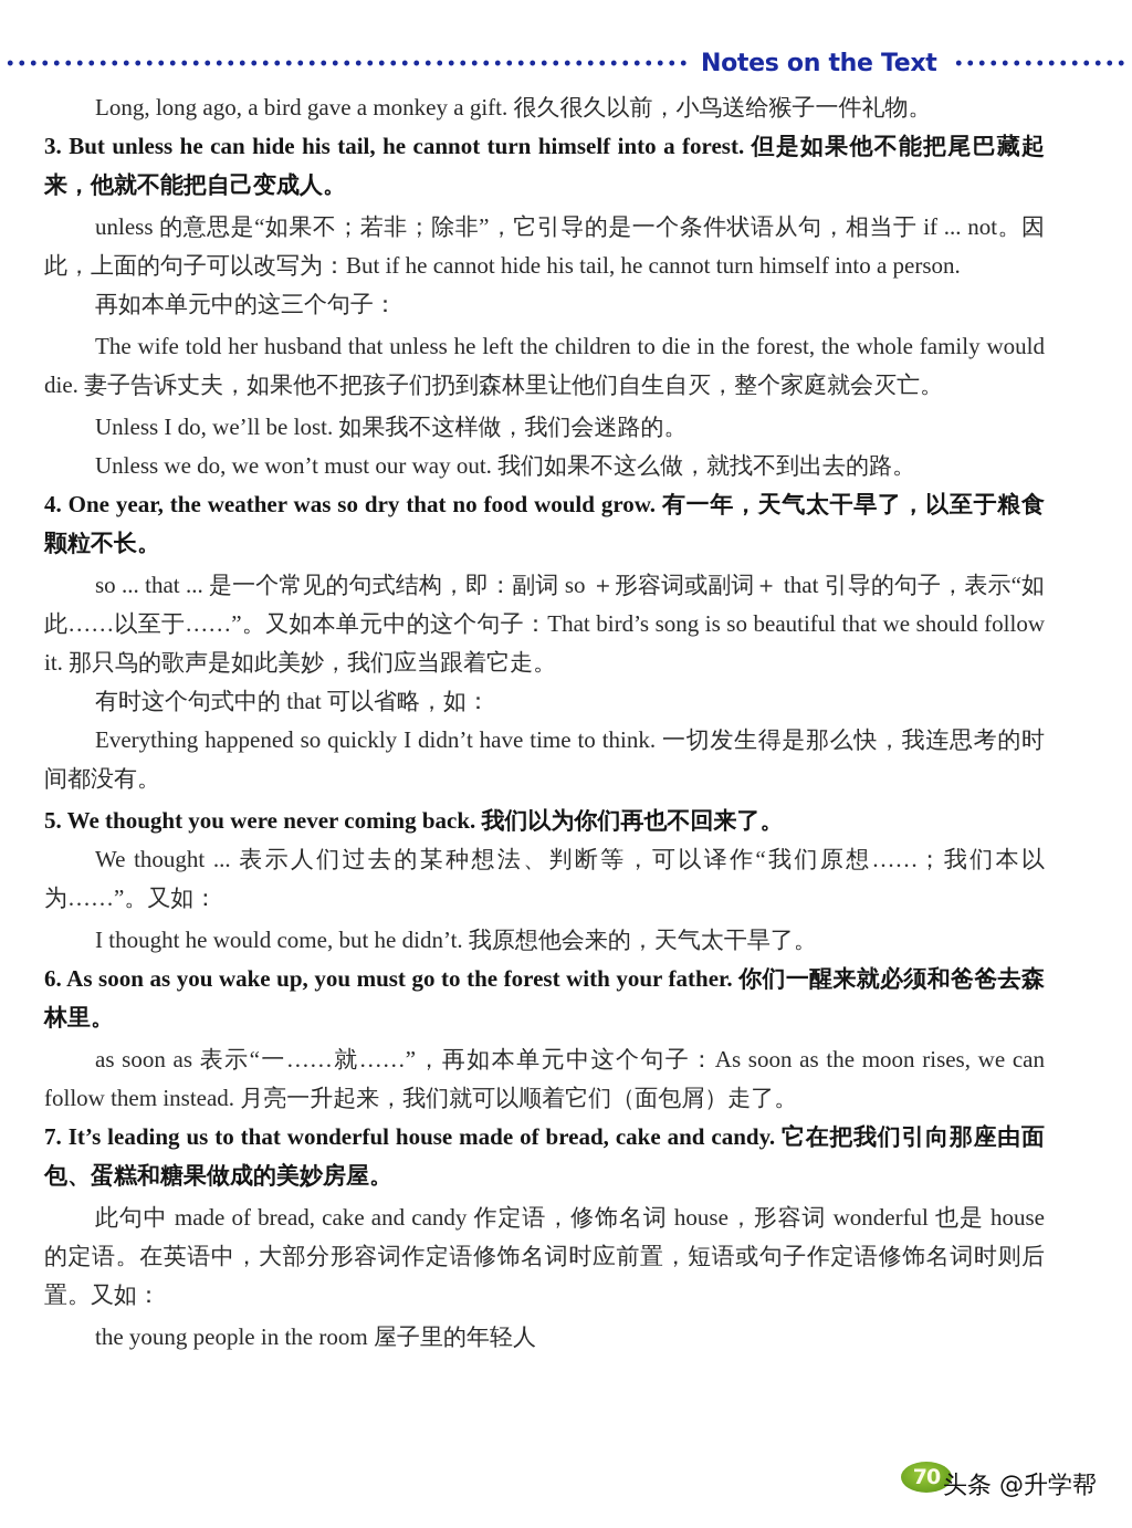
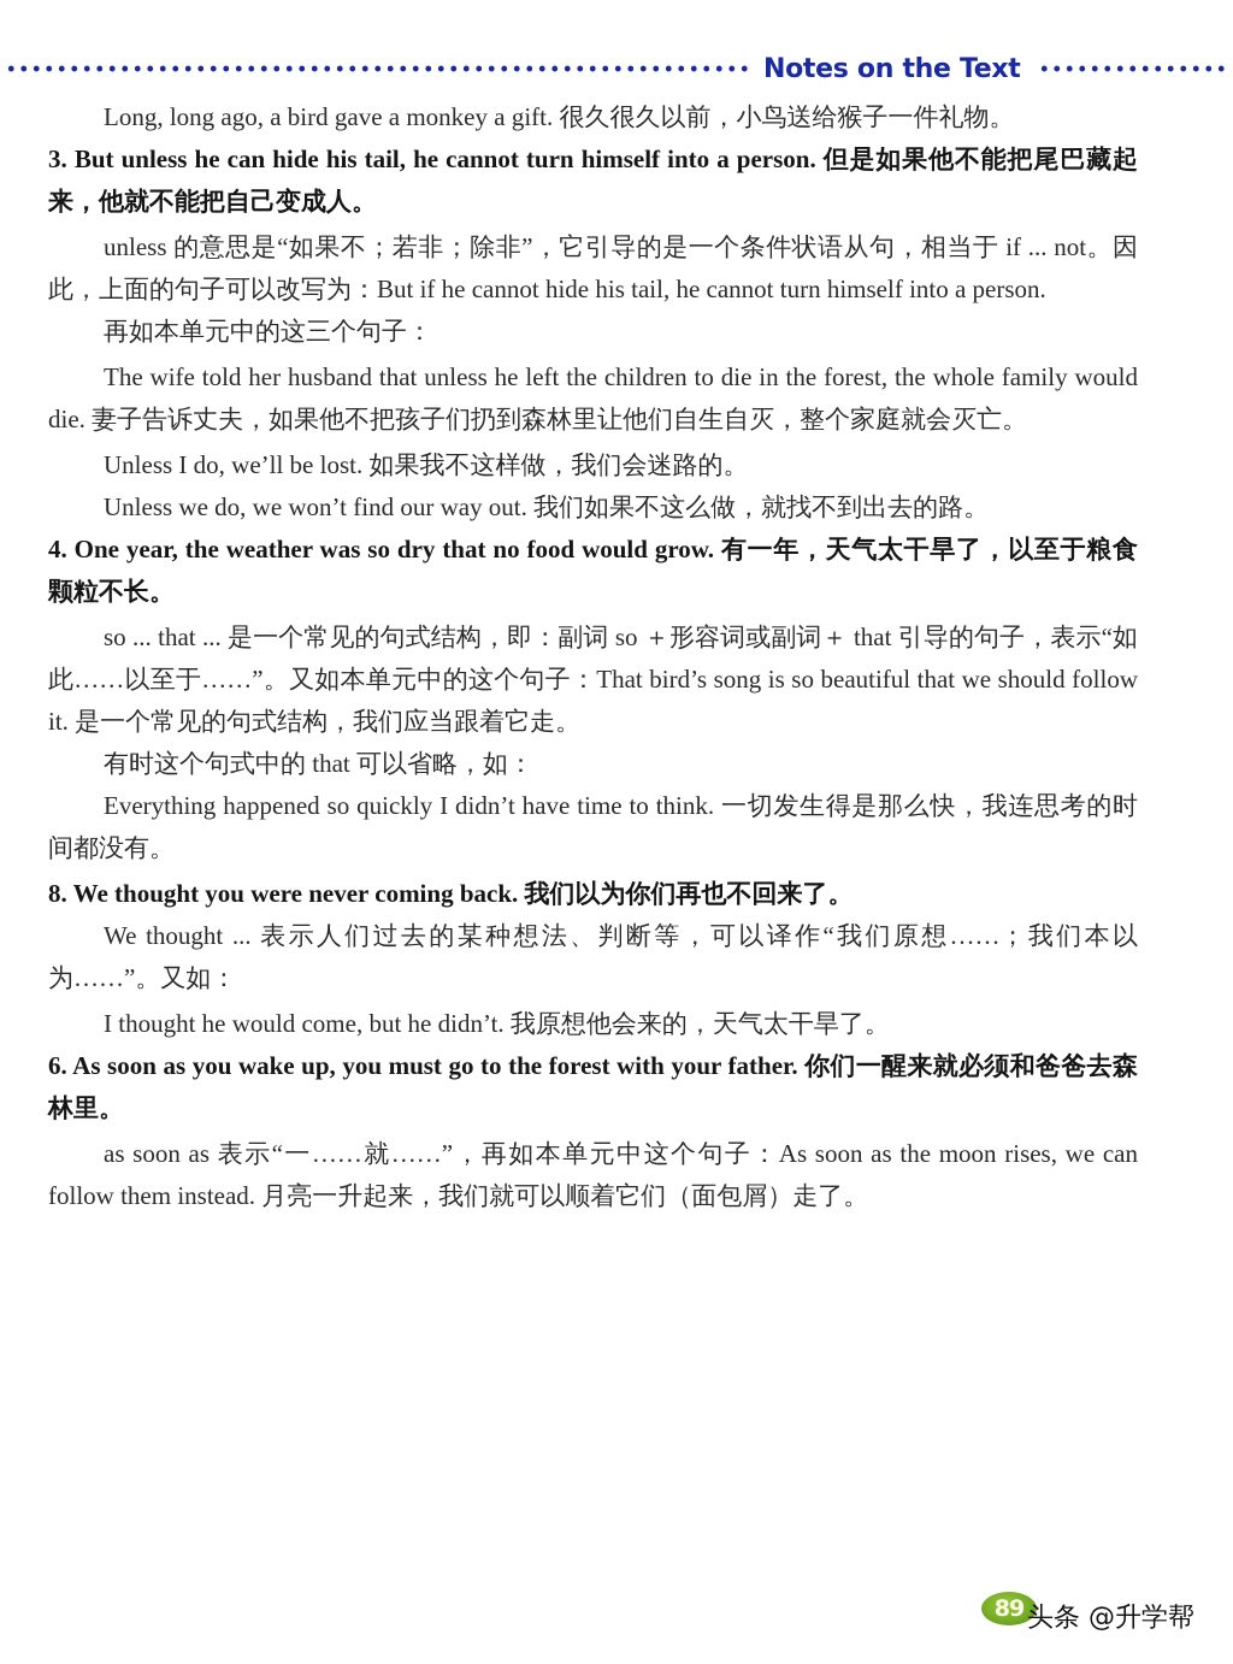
  Notes on the Text
  Long, long ago, a bird gave a monkey a gift. 很久很久以前，小鸟送给猴子一件礼物。
- 3. But unless he can hide his tail, he cannot turn himself into a forest. 但是如果他不能把尾巴藏起来，他就不能把自己变成人。
+ 3. But unless he can hide his tail, he cannot turn himself into a person. 但是如果他不能把尾巴藏起来，他就不能把自己变成人。
  unless 的意思是“如果不；若非；除非”，它引导的是一个条件状语从句，相当于 if ... not。因此，上面的句子可以改写为：But if he cannot hide his tail, he cannot turn himself into a person.
  再如本单元中的这三个句子：
  The wife told her husband that unless he left the children to die in the forest, the whole family would die. 妻子告诉丈夫，如果他不把孩子们扔到森林里让他们自生自灭，整个家庭就会灭亡。
  Unless I do, we’ll be lost. 如果我不这样做，我们会迷路的。
- Unless we do, we won’t must our way out. 我们如果不这么做，就找不到出去的路。
+ Unless we do, we won’t find our way out. 我们如果不这么做，就找不到出去的路。
  4. One year, the weather was so dry that no food would grow. 有一年，天气太干旱了，以至于粮食颗粒不长。
- so ... that ... 是一个常见的句式结构，即：副词 so ＋形容词或副词＋ that 引导的句子，表示“如此……以至于……”。又如本单元中的这个句子：That bird’s song is so beautiful that we should follow it. 那只鸟的歌声是如此美妙，我们应当跟着它走。
+ so ... that ... 是一个常见的句式结构，即：副词 so ＋形容词或副词＋ that 引导的句子，表示“如此……以至于……”。又如本单元中的这个句子：That bird’s song is so beautiful that we should follow it. 是一个常见的句式结构，我们应当跟着它走。
  有时这个句式中的 that 可以省略，如：
  Everything happened so quickly I didn’t have time to think. 一切发生得是那么快，我连思考的时间都没有。
- 5. We thought you were never coming back. 我们以为你们再也不回来了。
+ 8. We thought you were never coming back. 我们以为你们再也不回来了。
  We thought ... 表示人们过去的某种想法、判断等，可以译作“我们原想……；我们本以为……”。又如：
  I thought he would come, but he didn’t. 我原想他会来的，天气太干旱了。
  6. As soon as you wake up, you must go to the forest with your father. 你们一醒来就必须和爸爸去森林里。
  as soon as 表示“一……就……”，再如本单元中这个句子：As soon as the moon rises, we can follow them instead. 月亮一升起来，我们就可以顺着它们（面包屑）走了。
- 7. It’s leading us to that wonderful house made of bread, cake and candy. 它在把我们引向那座由面包、蛋糕和糖果做成的美妙房屋。
- 此句中 made of bread, cake and candy 作定语，修饰名词 house，形容词 wonderful 也是 house 的定语。在英语中，大部分形容词作定语修饰名词时应前置，短语或句子作定语修饰名词时则后置。又如：
- the young people in the room 屋子里的年轻人
- 70
+ 89
  头条 @升学帮
